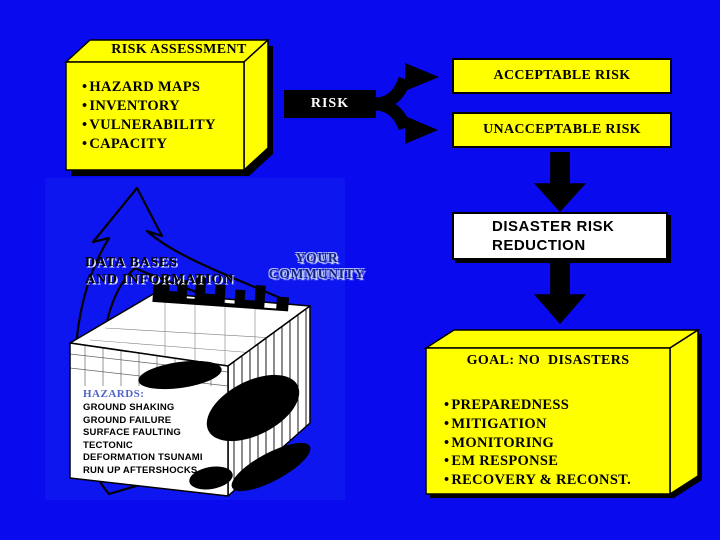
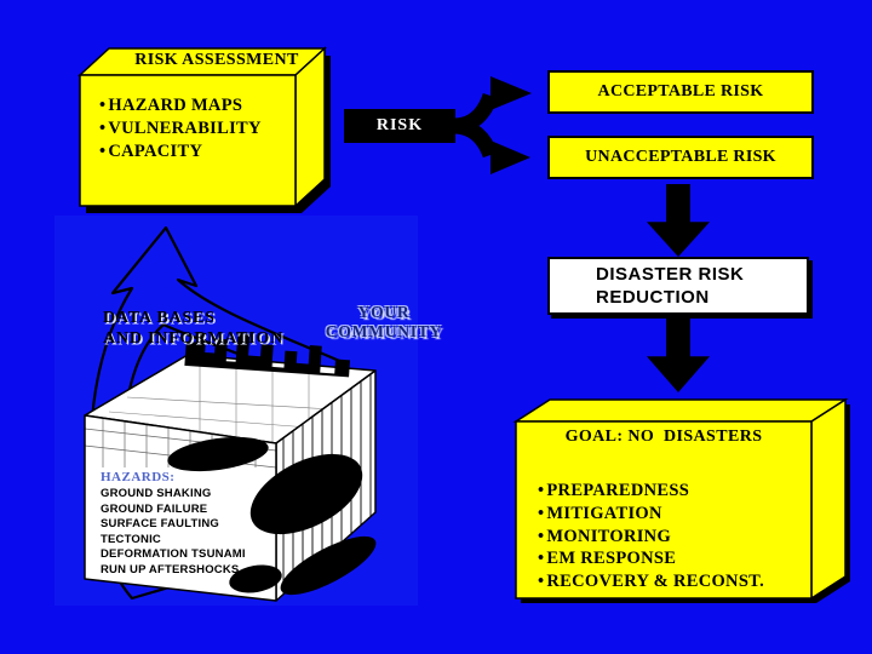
  RISK ASSESSMENT
  HAZARD MAPS
- INVENTORY
  VULNERABILITY
  CAPACITY
  RISK
  ACCEPTABLE RISK
  UNACCEPTABLE RISK
  DISASTER RISK
  REDUCTION
  GOAL: NO DISASTERS
  PREPAREDNESS
  MITIGATION
  MONITORING
  EM RESPONSE
  RECOVERY & RECONST.
  DATA BASES
  AND INFORMATION
  YOUR
  COMMUNITY
  HAZARDS:
  GROUND SHAKING
  GROUND FAILURE
  SURFACE FAULTING
  TECTONIC
  DEFORMATION TSUNAMI
  RUN UP AFTERSHOCKS
